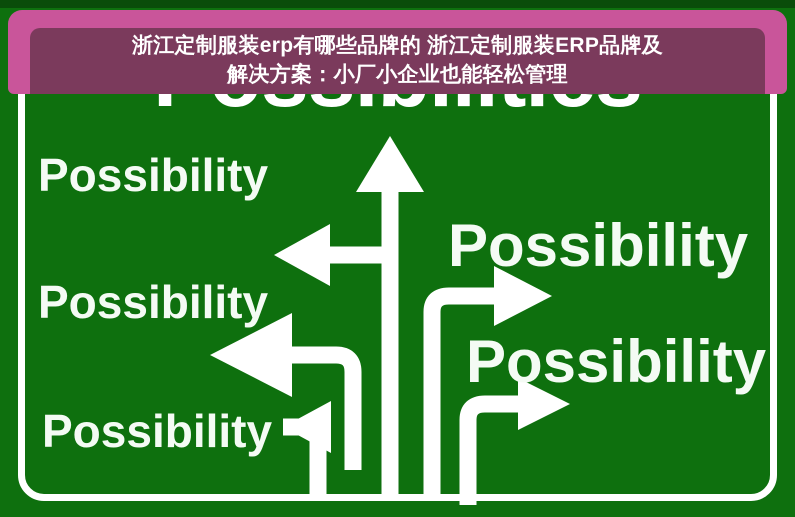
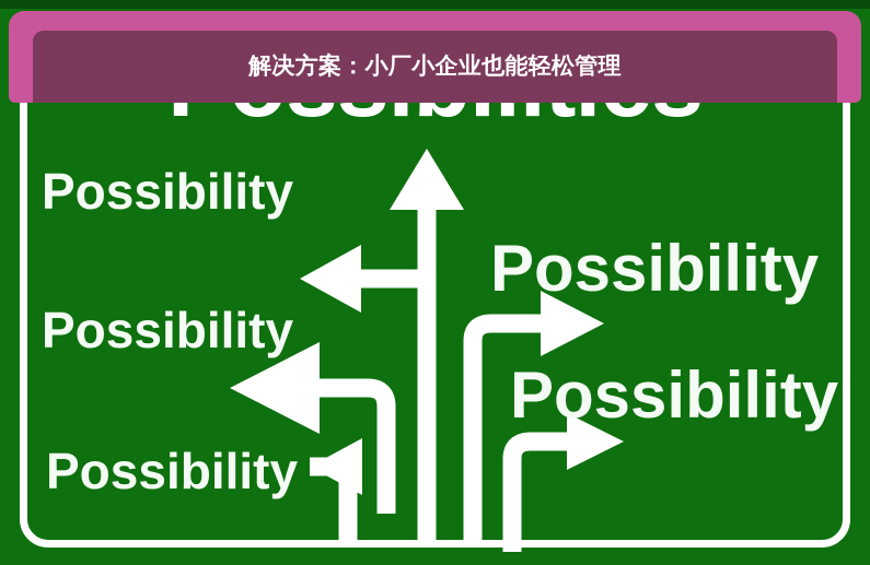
  Possibility
  Possibility
  Possibility
  Possibility
  Possibility
- 浙江定制服装erp有哪些品牌的 浙江定制服装ERP品牌及
  解决方案：小厂小企业也能轻松管理
